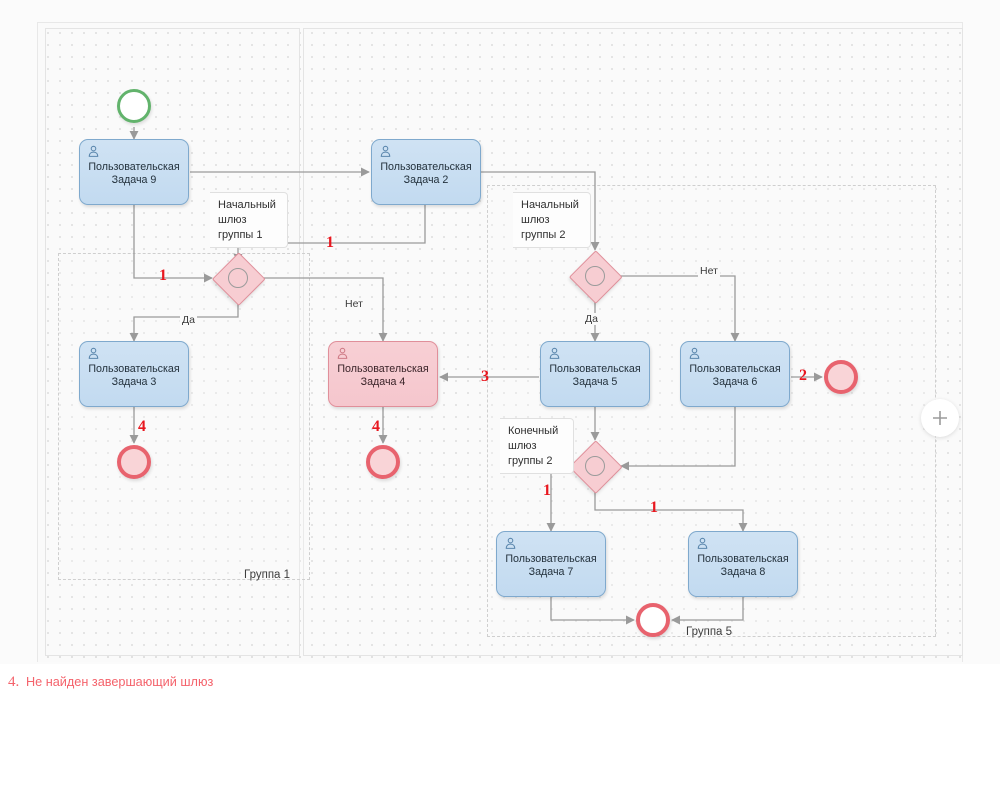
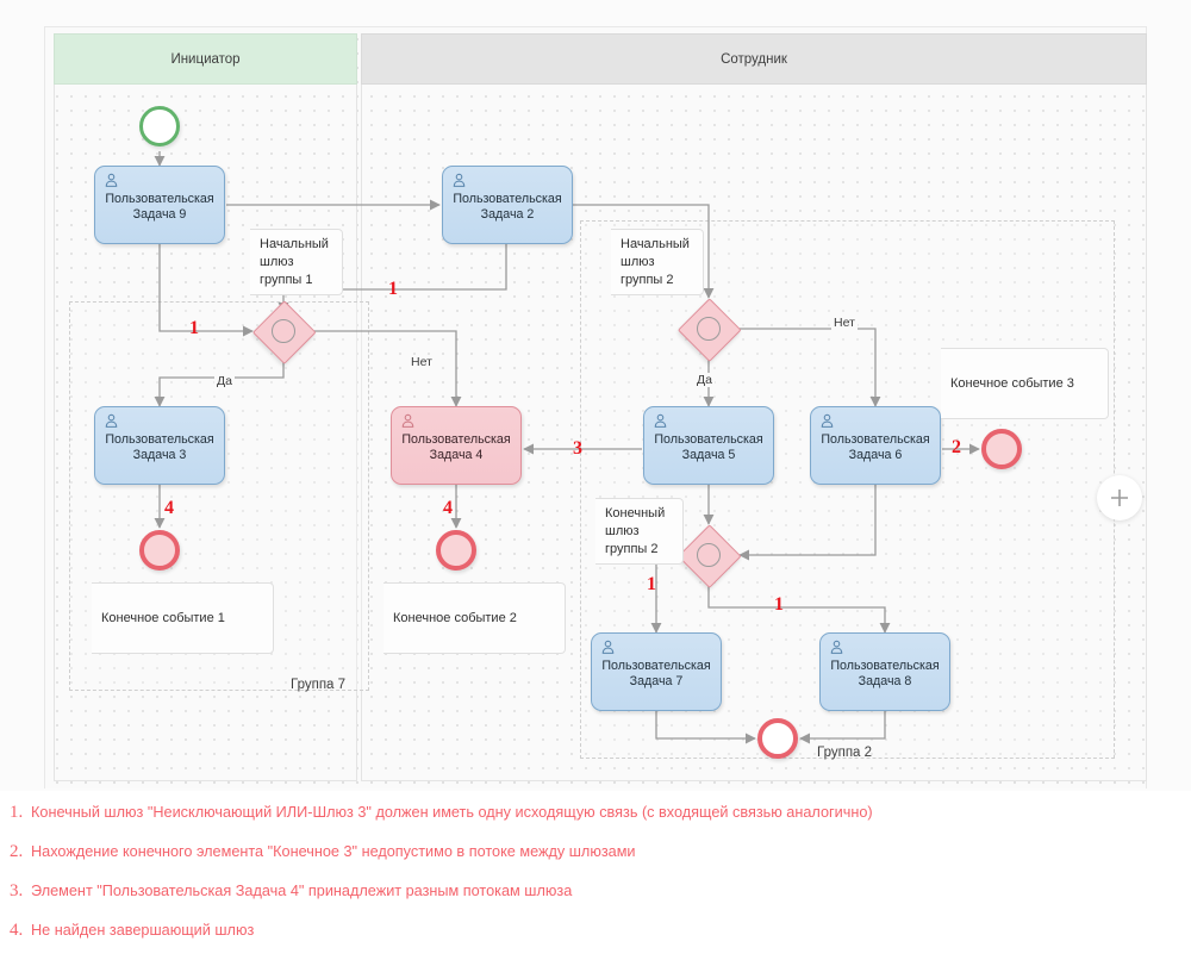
+ Инициатор
+ Сотрудник
- Группа 1
+ Группа 7
- Группа 5
+ Группа 2
  Пользовательская
  Задача 9
  Пользовательская
  Задача 2
  Пользовательская
  Задача 3
  Пользовательская
  Задача 4
  Пользовательская
  Задача 5
  Пользовательская
  Задача 6
  Пользовательская
  Задача 7
  Пользовательская
  Задача 8
  Начальный
  шлюз
  группы 1
  Начальный
  шлюз
  группы 2
  Конечный
  шлюз
  группы 2
+ Конечное событие 1
+ Конечное событие 2
+ Конечное событие 3
  Нет
  Да
  Нет
  Да
  1
  1
  4
  4
  3
  2
  1
  1
+ 1.
+ Конечный шлюз "Неисключающий ИЛИ-Шлюз 3" должен иметь одну исходящую связь (с входящей связью аналогично)
+ 2.
+ Нахождение конечного элемента "Конечное 3" недопустимо в потоке между шлюзами
+ 3.
+ Элемент "Пользовательская Задача 4" принадлежит разным потокам шлюза
  4.
  Не найден завершающий шлюз
